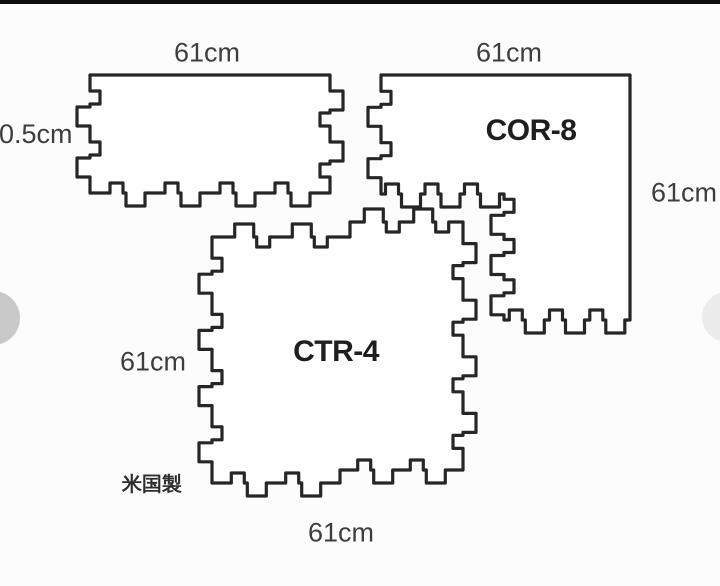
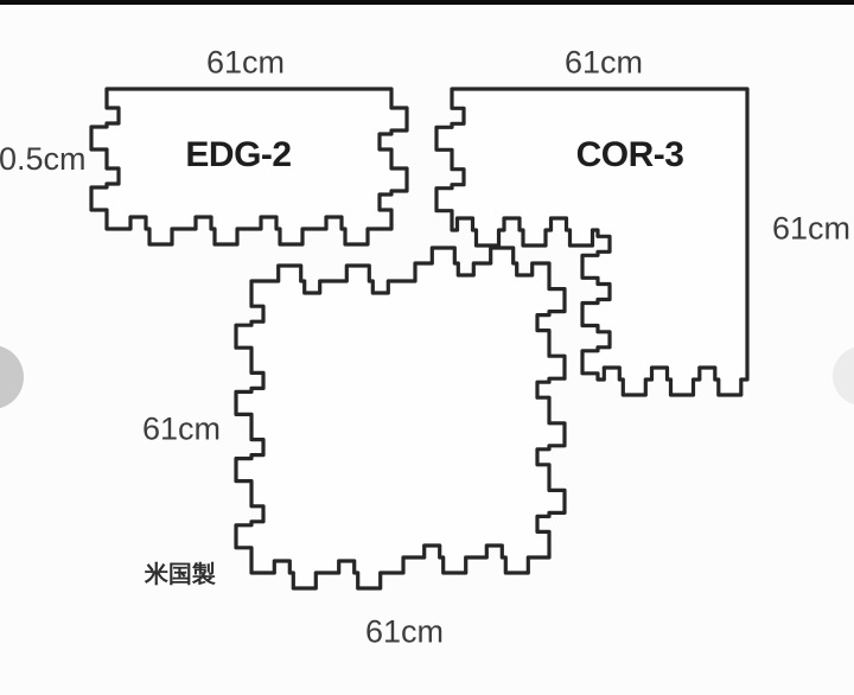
  61cm
  0.5cm
  61cm
  61cm
  61cm
  61cm
+ EDG-2
- COR-8
+ COR-3
- CTR-4
  米国製
